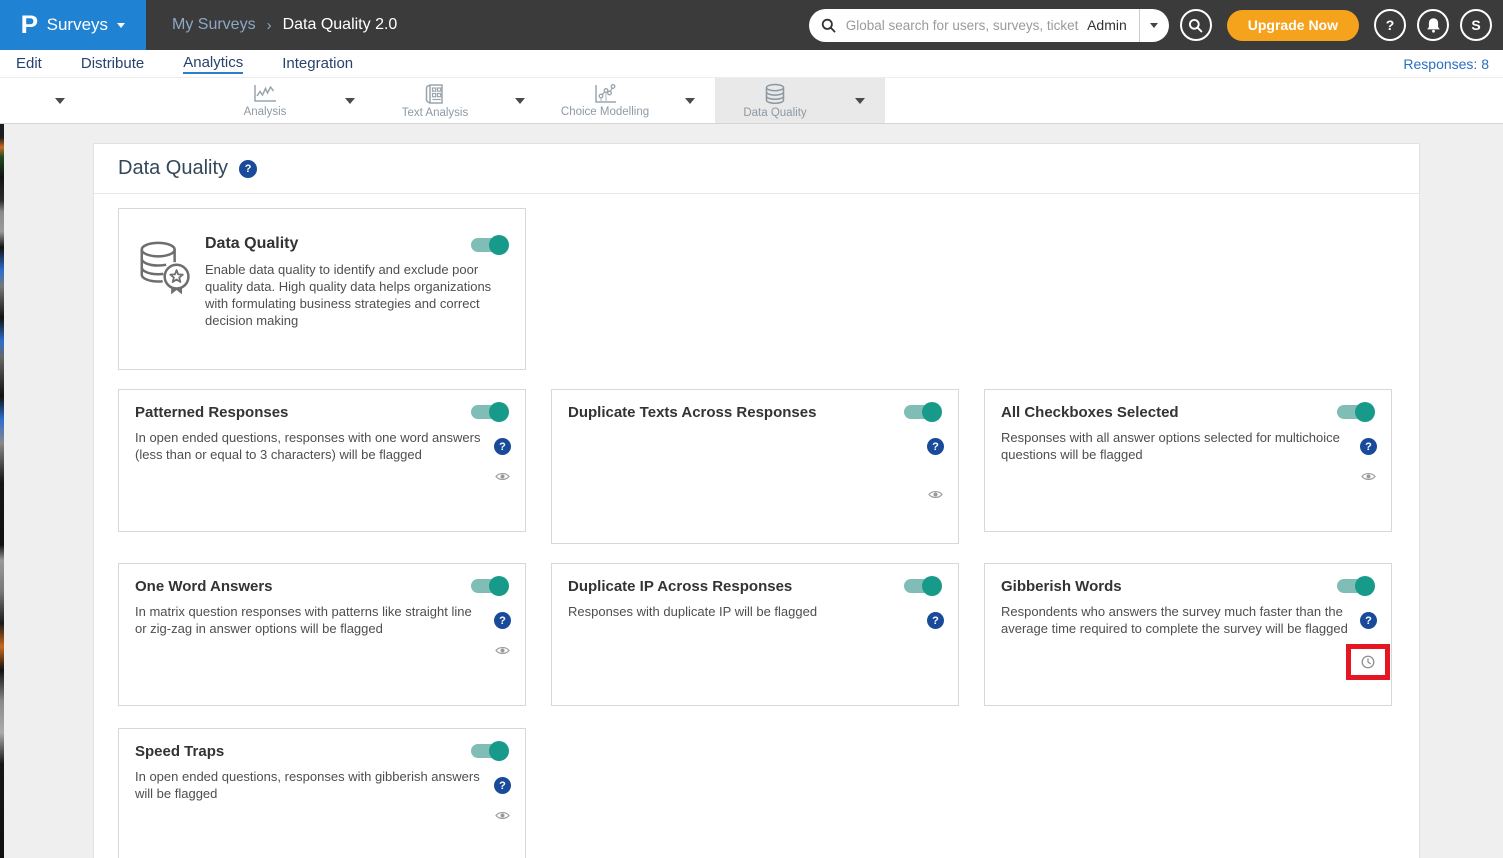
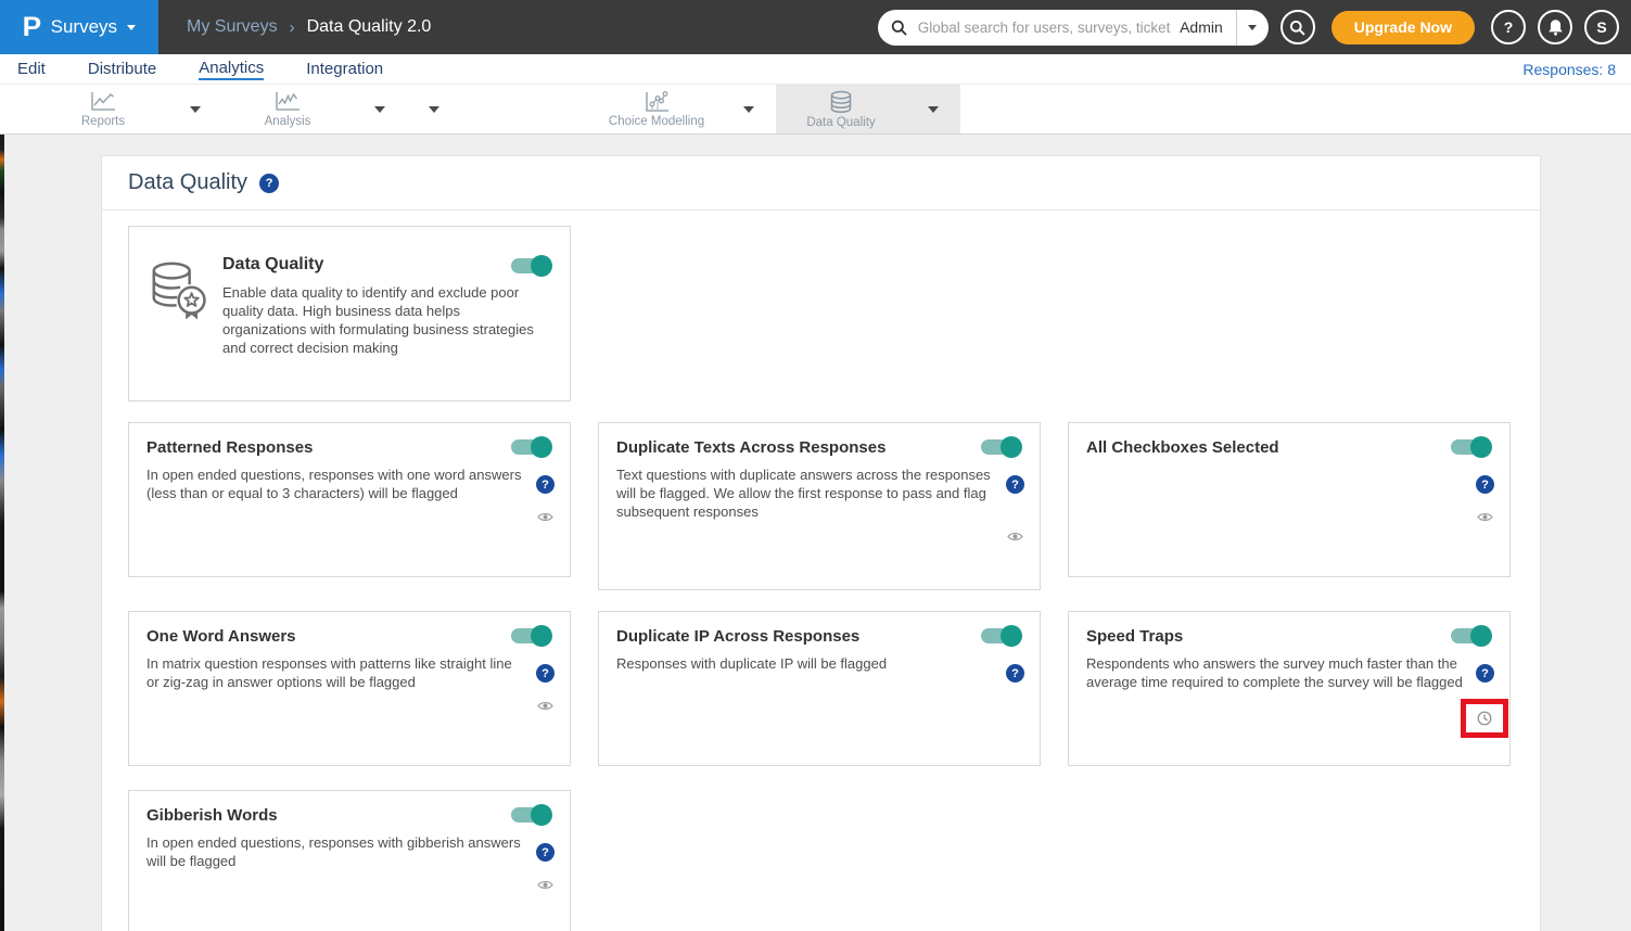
  P
  Surveys
  My Surveys
  ›
  Data Quality 2.0
  Global search for users, surveys, ticket
  Admin
  Upgrade Now
  ?
  S
  Edit
  Distribute
  Analytics
  Integration
  Responses: 8
+ Reports
  Analysis
- Text Analysis
  Choice Modelling
  Data Quality
  Data Quality
  ?
  Data Quality
- Enable data quality to identify and exclude poor quality data. High quality data helps organizations with formulating business strategies and correct decision making
+ Enable data quality to identify and exclude poor quality data. High business data helps organizations with formulating business strategies and correct decision making
  Patterned Responses
  In open ended questions, responses with one word answers (less than or equal to 3 characters) will be flagged
  ?
  Duplicate Texts Across Responses
+ Text questions with duplicate answers across the responses will be flagged. We allow the first response to pass and flag subsequent responses
  ?
  All Checkboxes Selected
- Responses with all answer options selected for multichoice questions will be flagged
  ?
  One Word Answers
  In matrix question responses with patterns like straight line or zig-zag in answer options will be flagged
  ?
  Duplicate IP Across Responses
  Responses with duplicate IP will be flagged
  ?
- Gibberish Words
+ Speed Traps
  Respondents who answers the survey much faster than the average time required to complete the survey will be flagged
  ?
- Speed Traps
+ Gibberish Words
  In open ended questions, responses with gibberish answers will be flagged
  ?
